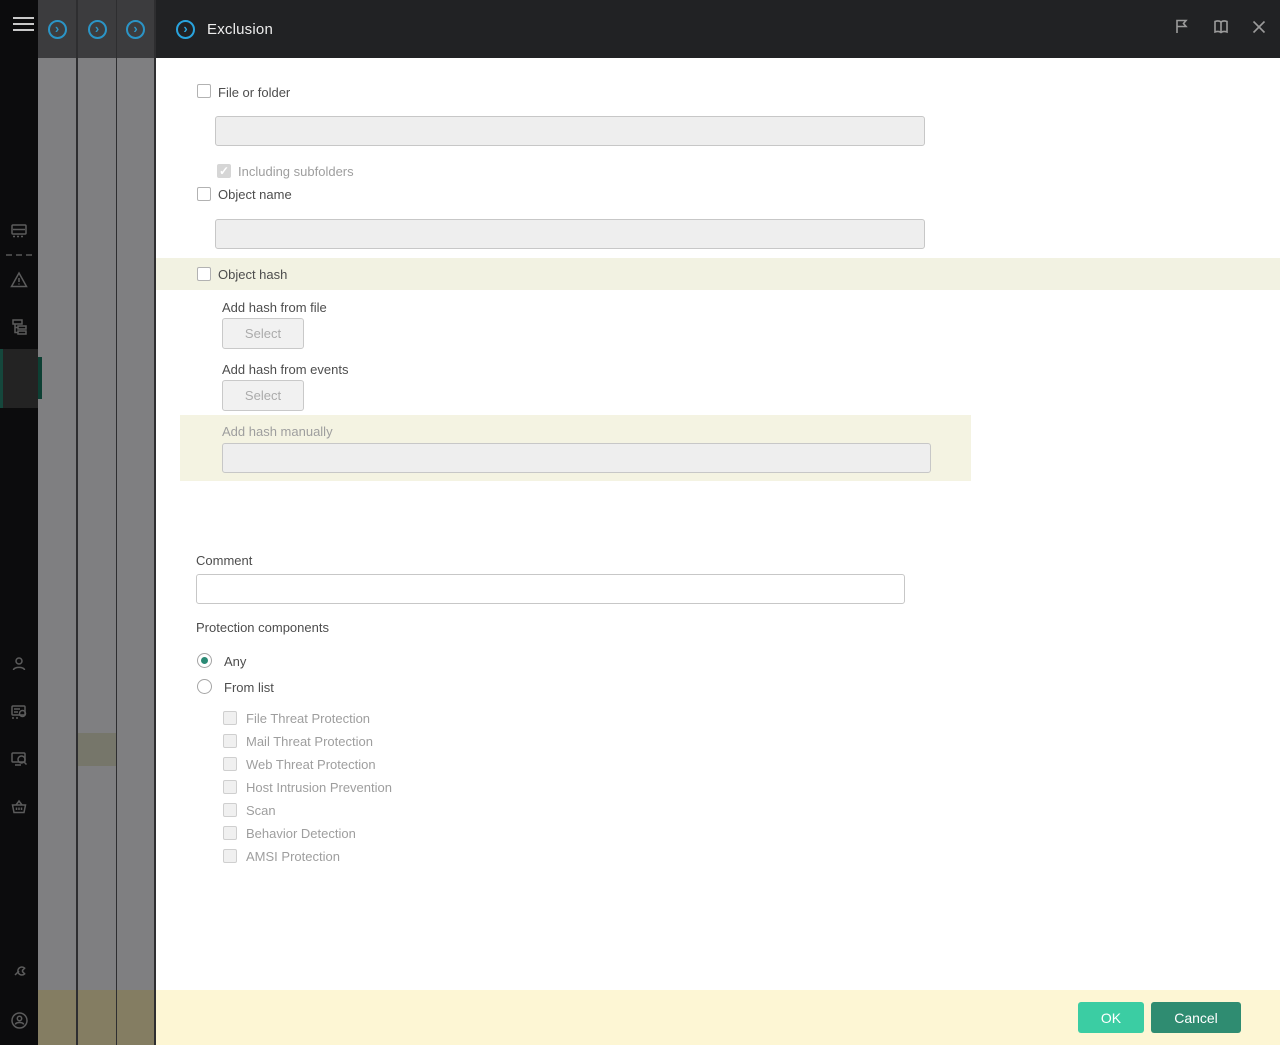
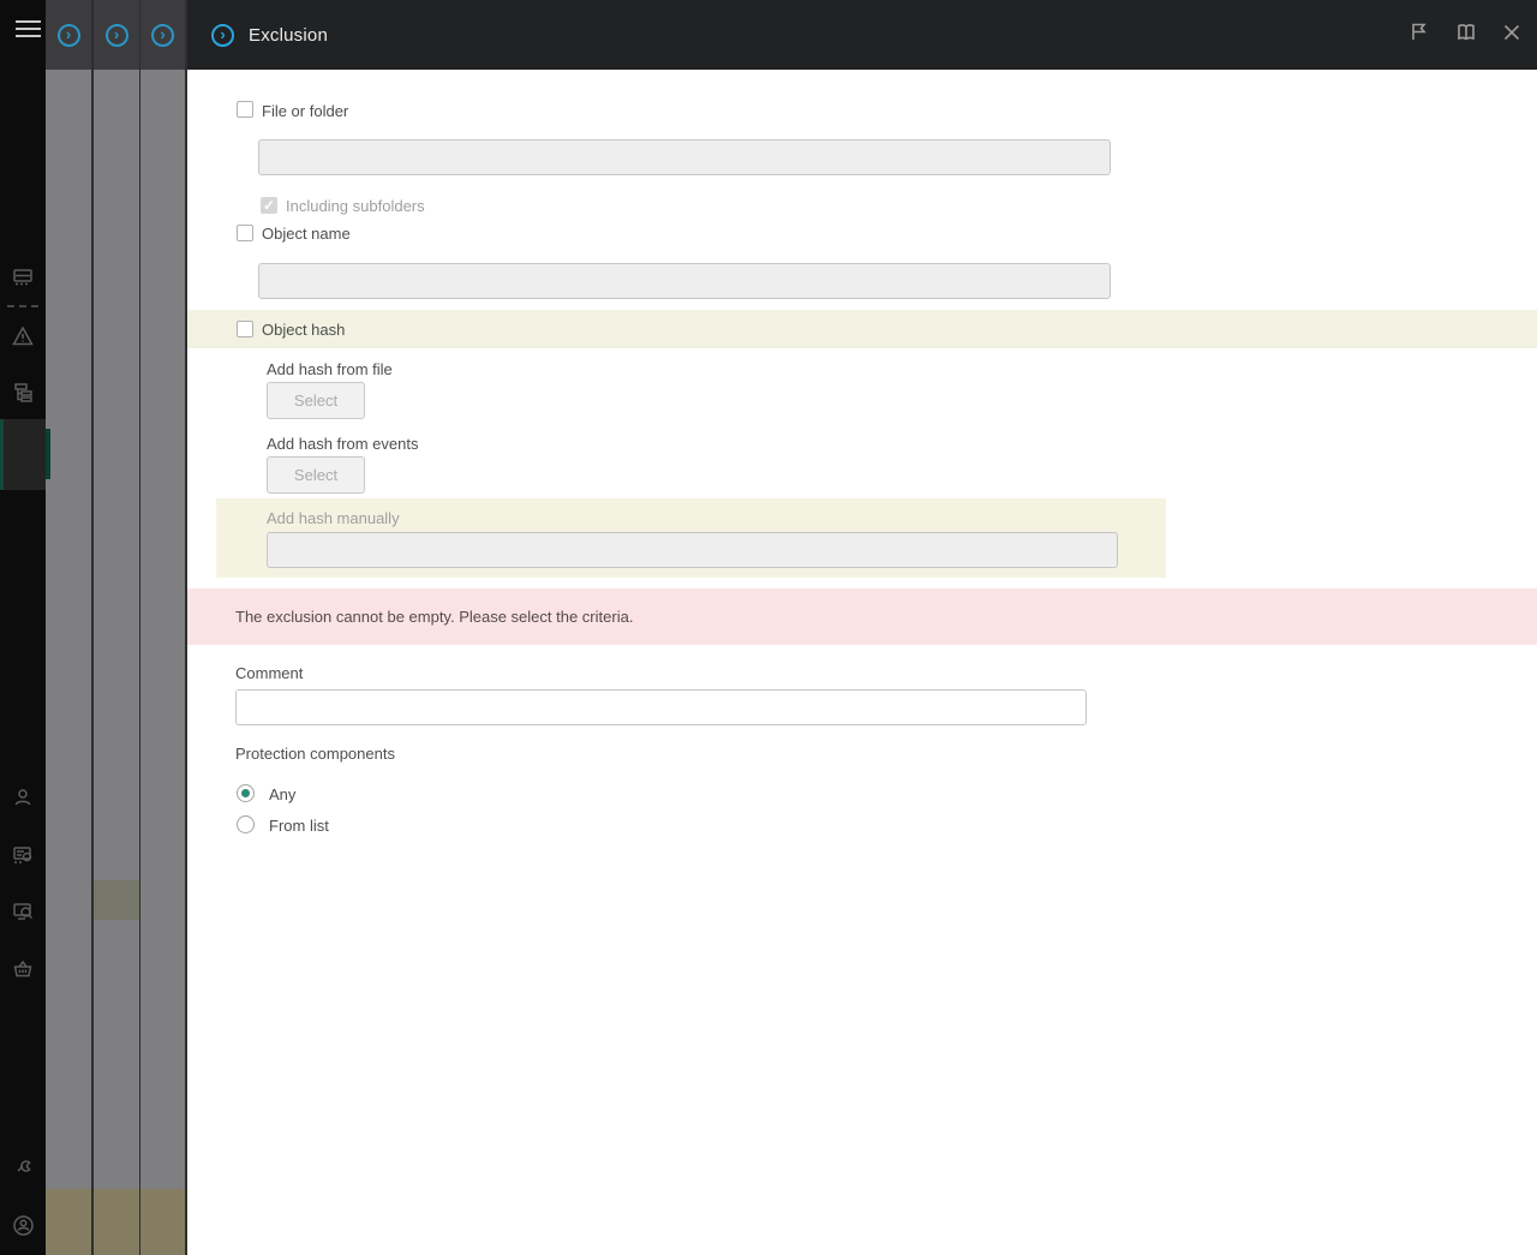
  ›
  ›
  ›
  ›
  Exclusion
  File or folder
  Including subfolders
  Object name
  Object hash
  Add hash from file
  Select
  Add hash from events
  Select
  Add hash manually
+ The exclusion cannot be empty. Please select the criteria.
  Comment
  Protection components
  Any
  From list
- File Threat Protection
- Mail Threat Protection
- Web Threat Protection
- Host Intrusion Prevention
- Scan
- Behavior Detection
- AMSI Protection
- OK
- Cancel
